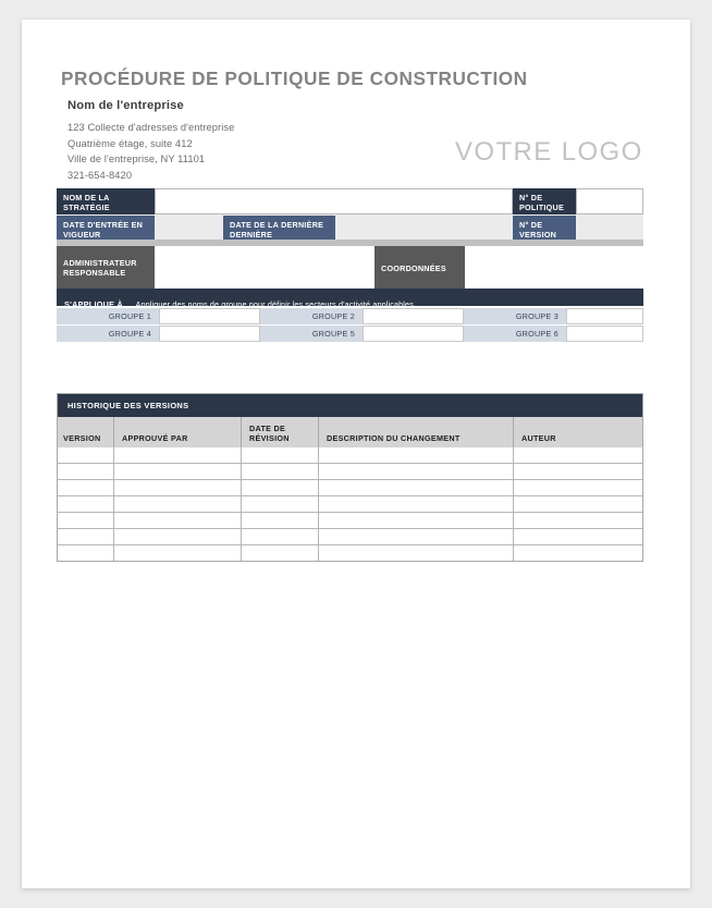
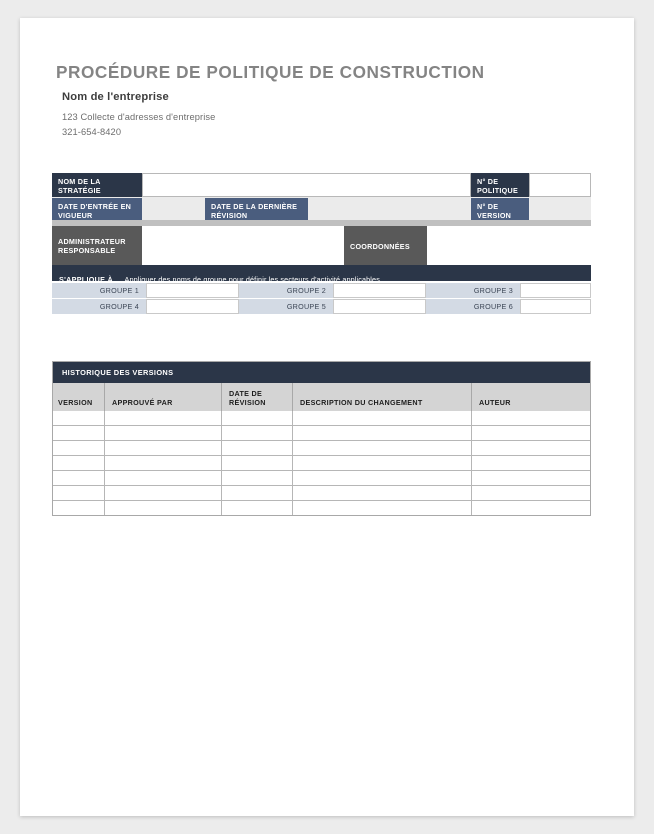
  PROCÉDURE DE POLITIQUE DE CONSTRUCTION
  Nom de l'entreprise
  123 Collecte d'adresses d'entreprise
- Quatrième étage, suite 412
- Ville de l'entreprise, NY 11101
  321-654-8420
- VOTRE LOGO
  NOM DE LA STRATÉGIE
  N° DE POLITIQUE
  DATE D'ENTRÉE EN VIGUEUR
- DATE DE LA DERNIÈRE DERNIÈRE
+ DATE DE LA DERNIÈRE RÉVISION
  N° DE VERSION
  ADMINISTRATEUR RESPONSABLE
  COORDONNÉES
  S'APPLIQUE À Appliquer des noms de groupe pour définir les secteurs d'activité applicables.
  GROUPE 1
  GROUPE 2
  GROUPE 3
  GROUPE 4
  GROUPE 5
  GROUPE 6
  HISTORIQUE DES VERSIONS
  VERSION
  APPROUVÉ PAR
  DATE DE RÉVISION
  DESCRIPTION DU CHANGEMENT
  AUTEUR
